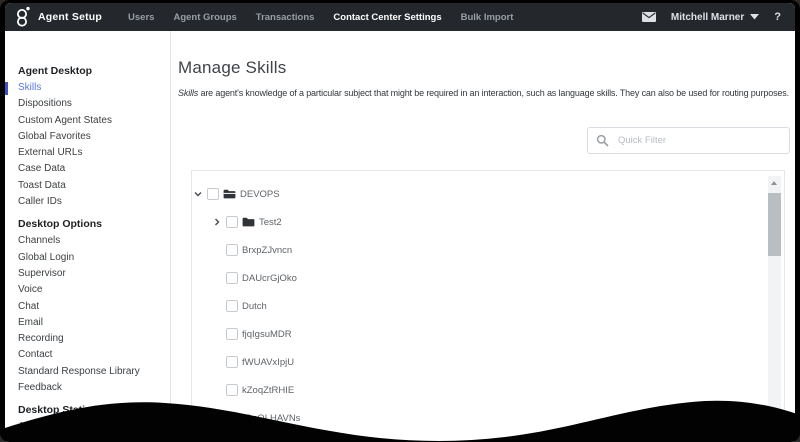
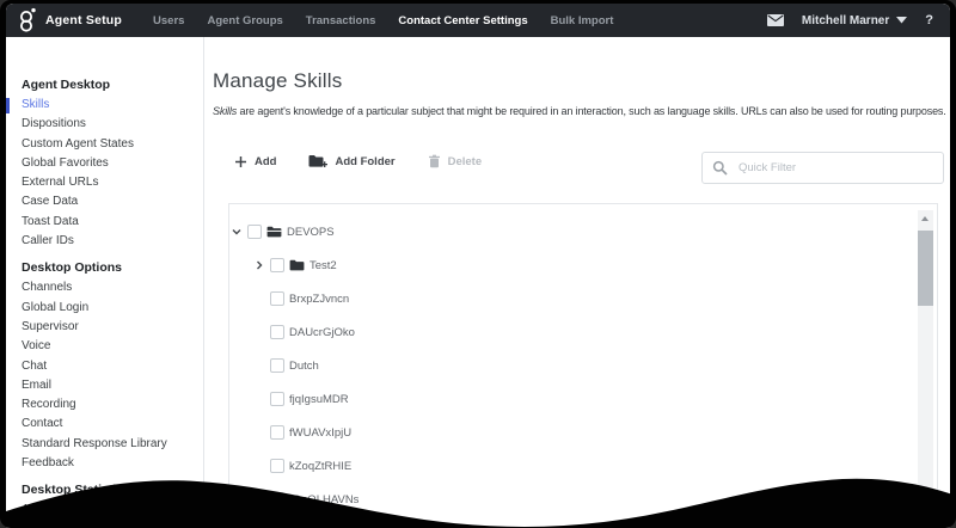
  Agent Setup
  Users
  Agent Groups
  Transactions
  Contact Center Settings
  Bulk Import
  Mitchell Marner
  ?
  Agent Desktop
  Skills
  Dispositions
  Custom Agent States
  Global Favorites
  External URLs
  Case Data
  Toast Data
  Caller IDs
  Desktop Options
  Channels
  Global Login
  Supervisor
  Voice
  Chat
  Email
  Recording
  Contact
  Standard Response Library
  Feedback
  Manage Skills
- Skills are agent's knowledge of a particular subject that might be required in an interaction, such as language skills. They can also be used for routing purposes.
+ Skills are agent's knowledge of a particular subject that might be required in an interaction, such as language skills. URLs can also be used for routing purposes.
+ Add
+ Add Folder
+ Delete
  Quick Filter
  DEVOPS
  Test2
  BrxpZJvncn
  DAUcrGjOko
  Dutch
  fjqIgsuMDR
  fWUAVxIpjU
  kZoqZtRHIE
